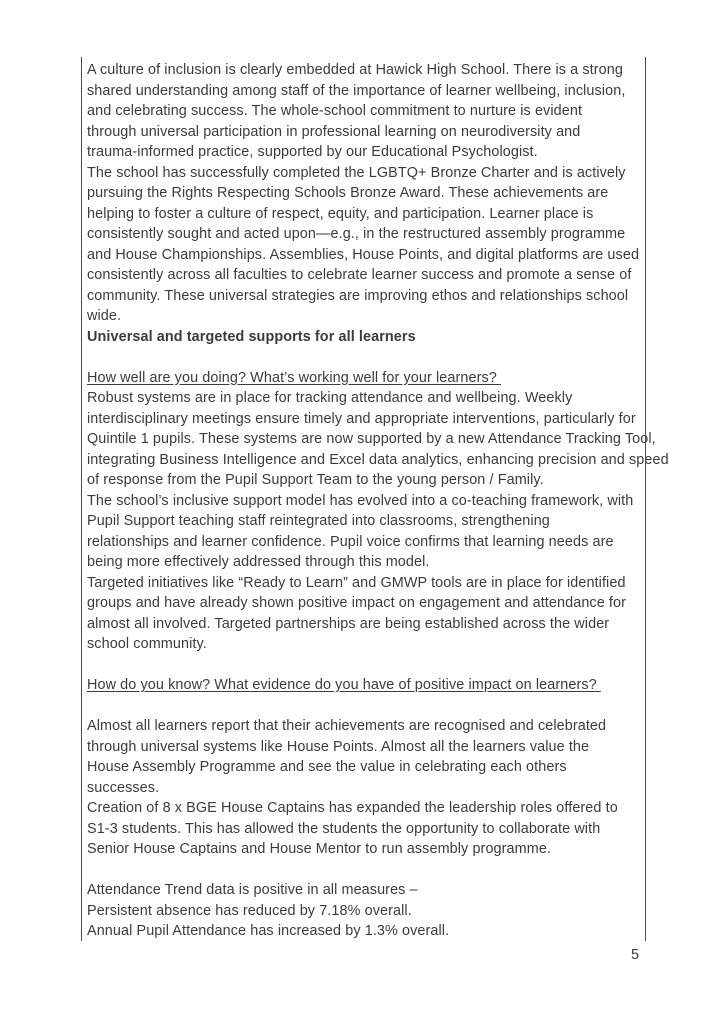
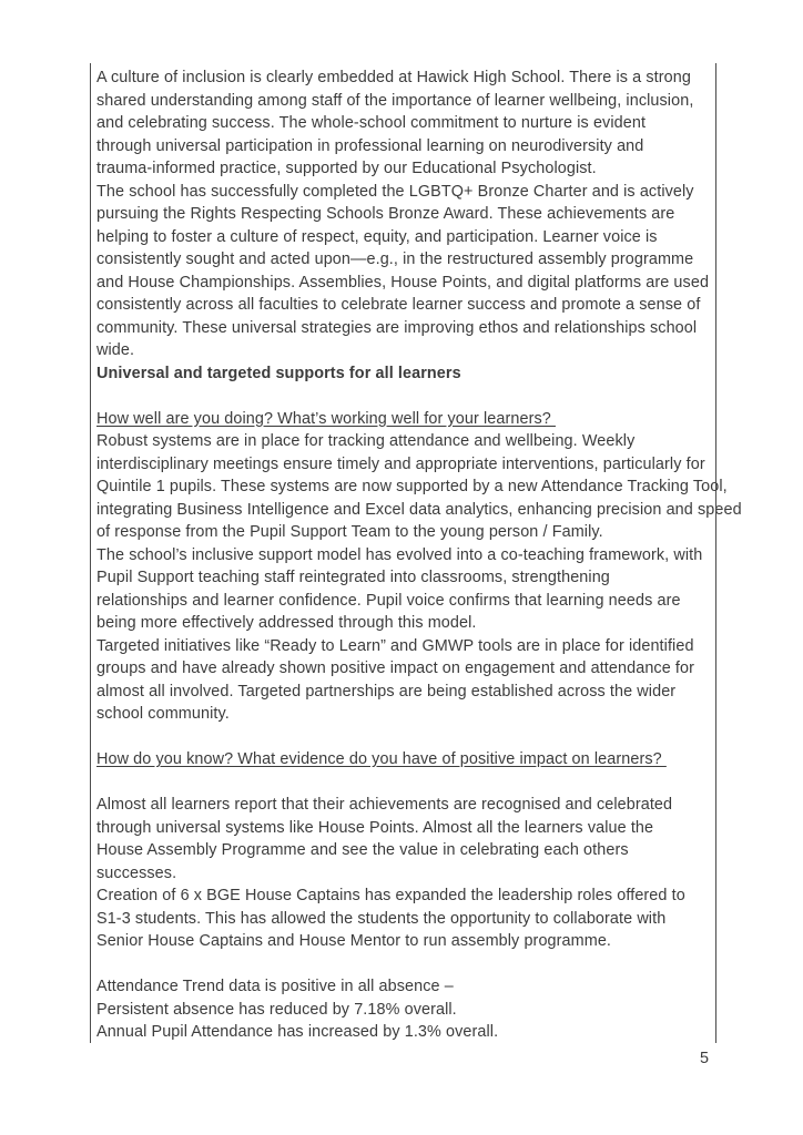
  A culture of inclusion is clearly embedded at Hawick High School. There is a strong
  shared understanding among staff of the importance of learner wellbeing, inclusion,
  and celebrating success. The whole-school commitment to nurture is evident
  through universal participation in professional learning on neurodiversity and
  trauma-informed practice, supported by our Educational Psychologist.
  The school has successfully completed the LGBTQ+ Bronze Charter and is actively
  pursuing the Rights Respecting Schools Bronze Award. These achievements are
- helping to foster a culture of respect, equity, and participation. Learner place is
+ helping to foster a culture of respect, equity, and participation. Learner voice is
  consistently sought and acted upon—e.g., in the restructured assembly programme
  and House Championships. Assemblies, House Points, and digital platforms are used
  consistently across all faculties to celebrate learner success and promote a sense of
  community. These universal strategies are improving ethos and relationships school
  wide.
  Universal and targeted supports for all learners
  How well are you doing? What’s working well for your learners?
  Robust systems are in place for tracking attendance and wellbeing. Weekly
  interdisciplinary meetings ensure timely and appropriate interventions, particularly for
  Quintile 1 pupils. These systems are now supported by a new Attendance Tracking Tol,
  integrating Business Intelligence and Excel data analytics, enhancing precision and speed
  of response from the Pupil Support Team to the young person / Family.
  The school’s inclusive support model has evolved into a co-teaching framework, with
  Pupil Support teaching staff reintegrated into classrooms, strengthening
  relationships and learner confidence. Pupil voice confirms that learning needs are
  being more effectively addressed through this model.
  Targeted initiatives like “Ready to Learn” and GMWP tools are in place for identified
  groups and have already shown positive impact on engagement and attendance for
  almost all involved. Targeted partnerships are being established across the wider
  school community.
  How do you know? What evidence do you have of positive impact on learners?
  Almost all learners report that their achievements are recognised and celebrated
  through universal systems like House Points. Almost all the learners value the
  House Assembly Programme and see the value in celebrating each others
  successes.
- Creation of 8 x BGE House Captains has expanded the leadership roles offered to
+ Creation of 6 x BGE House Captains has expanded the leadership roles offered to
  S1-3 students. This has allowed the students the opportunity to collaborate with
  Senior House Captains and House Mentor to run assembly programme.
- Attendance Trend data is positive in all measures –
+ Attendance Trend data is positive in all absence –
  Persistent absence has reduced by 7.18% overall.
  Annual Pupil Attendance has increased by 1.3% overall.
  5
